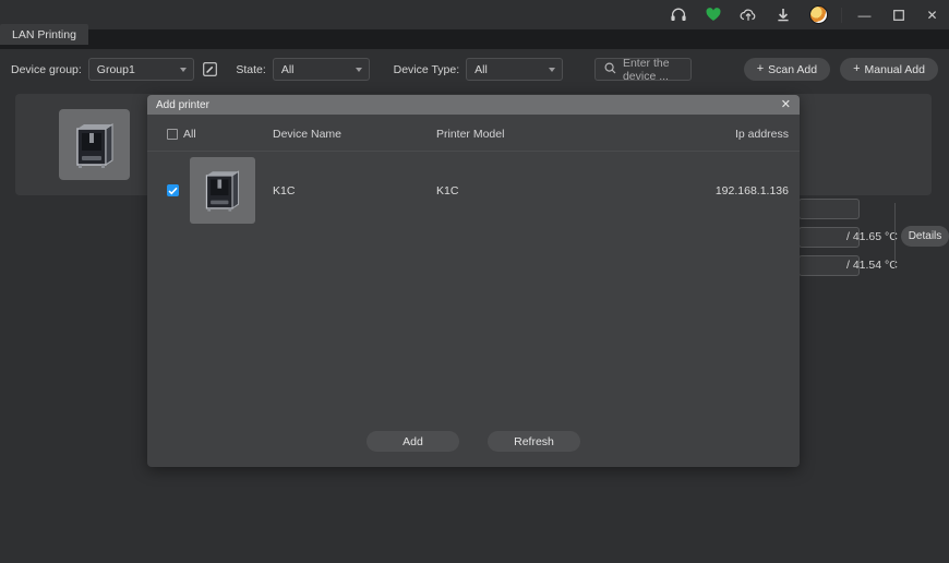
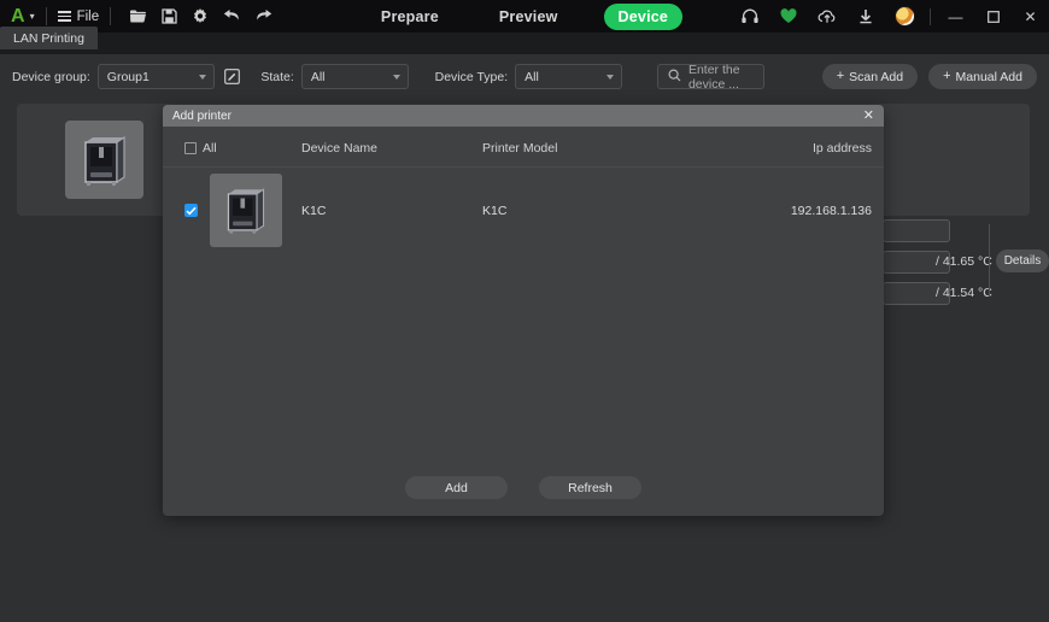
+ A
+ ▾
+ File
+ Prepare
+ Preview
+ Device
  —
  ✕
  LAN Printing
  Device group:
  Group1
  State:
  All
  Device Type:
  All
  Enter the device ...
  +
  Scan Add
  +
  Manual Add
  / 41.65 °
  / 41.54 °
  Details
  Add printer
  ✕
  All
  Device Name
  Printer Model
  Ip address
  K1C
  K1C
  192.168.1.136
  Add
  Refresh
